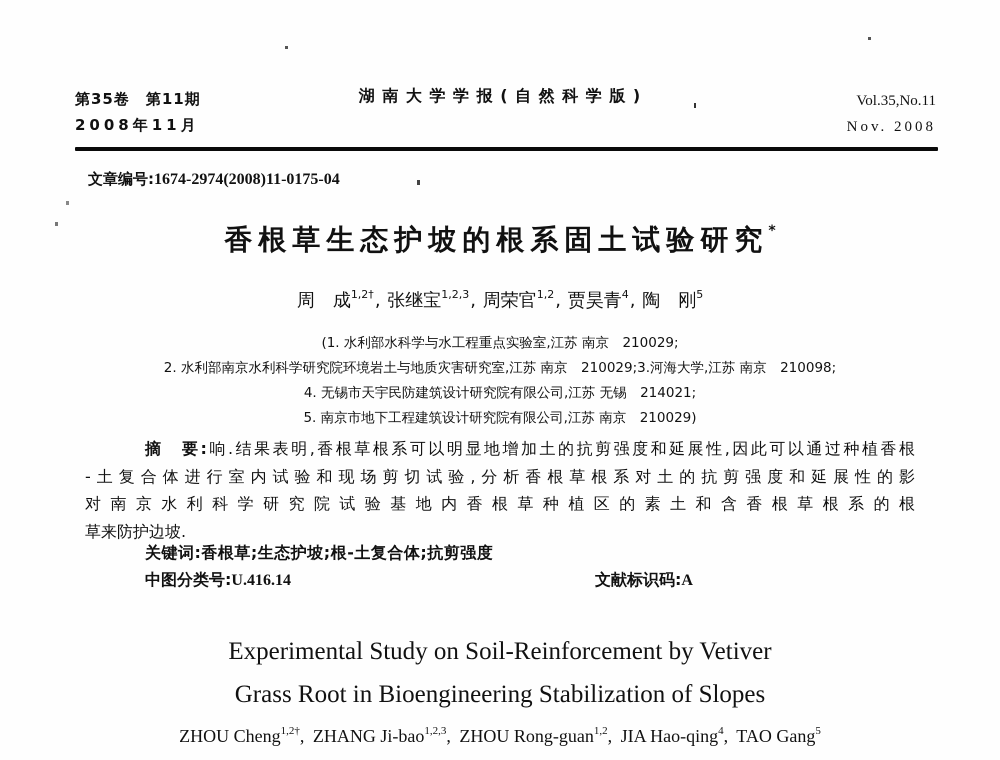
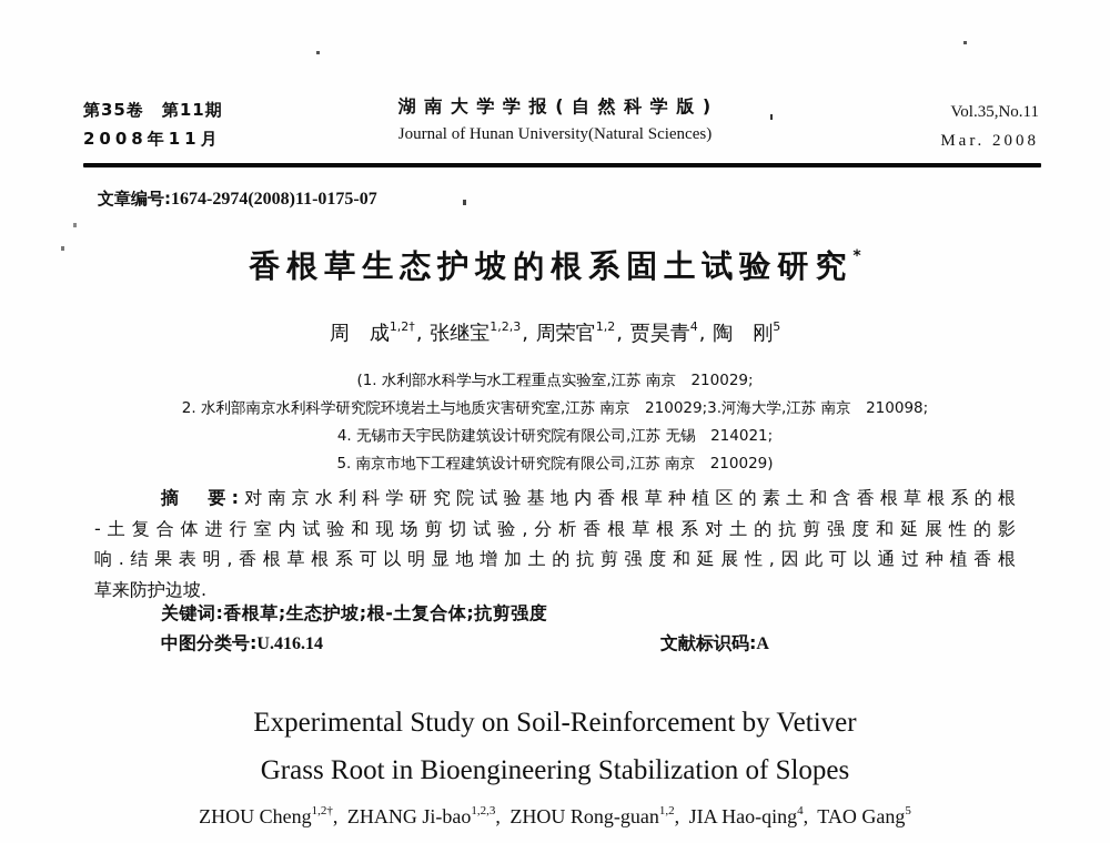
  第35卷 第11期
  2008年11月
  湖 南 大 学 学 报 ( 自 然 科 学 版 )
+ Journal of Hunan University(Natural Sciences)
  Vol.35,No.11
- Nov. 2008
+ Mar. 2008
- 文章编号:1674-2974(2008)11-0175-04
+ 文章编号:1674-2974(2008)11-0175-07
  香根草生态护坡的根系固土试验研究*
  周 成1,2†, 张继宝1,2,3, 周荣官1,2, 贾昊青4, 陶 刚5
  (1. 水利部水科学与水工程重点实验室,江苏 南京 210029;
  2. 水利部南京水利科学研究院环境岩土与地质灾害研究室,江苏 南京 210029;3.河海大学,江苏 南京 210098;
  4. 无锡市天宇民防建筑设计研究院有限公司,江苏 无锡 214021;
  5. 南京市地下工程建筑设计研究院有限公司,江苏 南京 210029)
- 摘 要:响.结果表明,香根草根系可以明显地增加土的抗剪强度和延展性,因此可以通过种植香根
+ 摘 要:对南京水利科学研究院试验基地内香根草种植区的素土和含香根草根系的根
  -土复合体进行室内试验和现场剪切试验,分析香根草根系对土的抗剪强度和延展性的影
- 对南京水利科学研究院试验基地内香根草种植区的素土和含香根草根系的根
+ 响.结果表明,香根草根系可以明显地增加土的抗剪强度和延展性,因此可以通过种植香根
  草来防护边坡.
  关键词:香根草;生态护坡;根-土复合体;抗剪强度
  中图分类号:U.416.14
  文献标识码:A
  Experimental Study on Soil-Reinforcement by Vetiver
  Grass Root in Bioengineering Stabilization of Slopes
  ZHOU Cheng1,2†, ZHANG Ji-bao1,2,3, ZHOU Rong-guan1,2, JIA Hao-qing4, TAO Gang5
